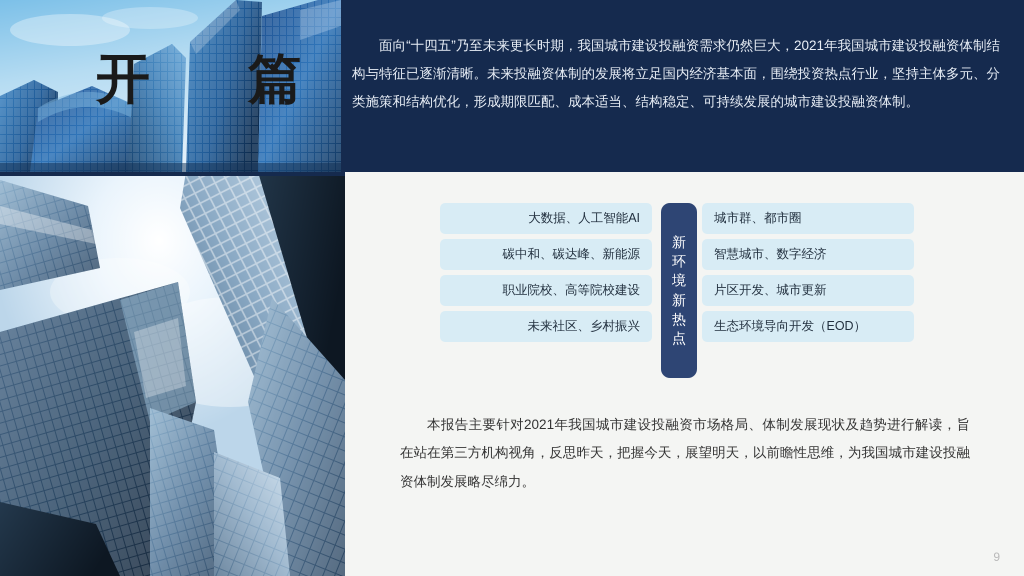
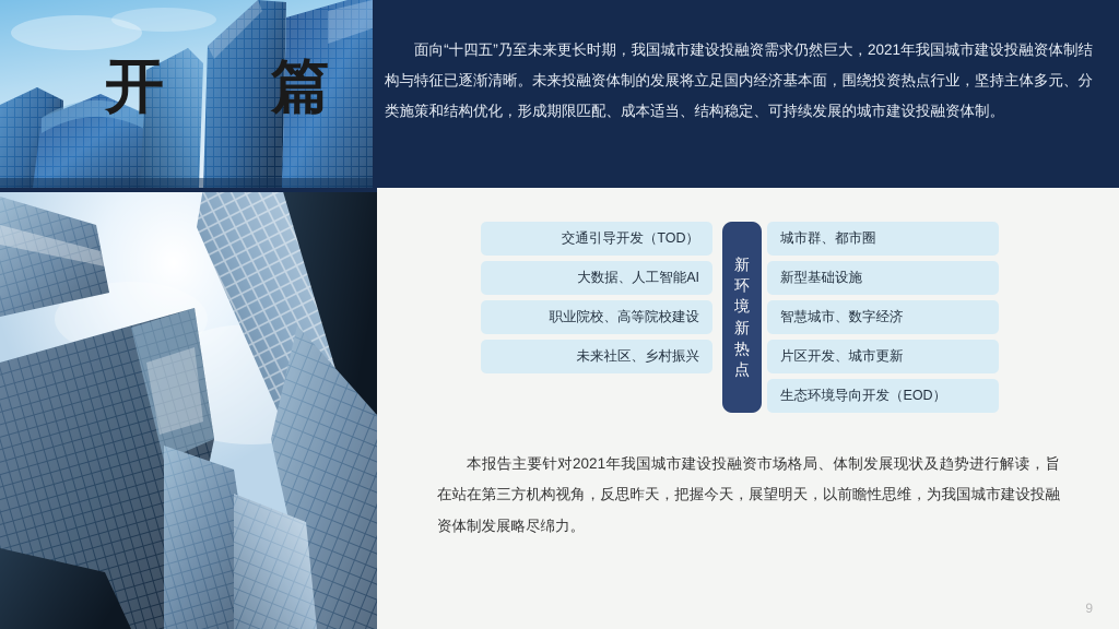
  开 篇
  面向“十四五”乃至未来更长时期，我国城市建设投融资需求仍然巨大，2021年我国城市建设投融资体制结构与特征已逐渐清晰。未来投融资体制的发展将立足国内经济基本面，围绕投资热点行业，坚持主体多元、分类施策和结构优化，形成期限匹配、成本适当、结构稳定、可持续发展的城市建设投融资体制。
+ 交通引导开发（TOD）
  大数据、人工智能AI
- 碳中和、碳达峰、新能源
  职业院校、高等院校建设
  未来社区、乡村振兴
  新
  环
  境
  新
  热
  点
  城市群、都市圈
+ 新型基础设施
  智慧城市、数字经济
  片区开发、城市更新
  生态环境导向开发（EOD）
  本报告主要针对2021年我国城市建设投融资市场格局、体制发展现状及趋势进行解读，旨在站在第三方机构视角，反思昨天，把握今天，展望明天，以前瞻性思维，为我国城市建设投融资体制发展略尽绵力。
  9
